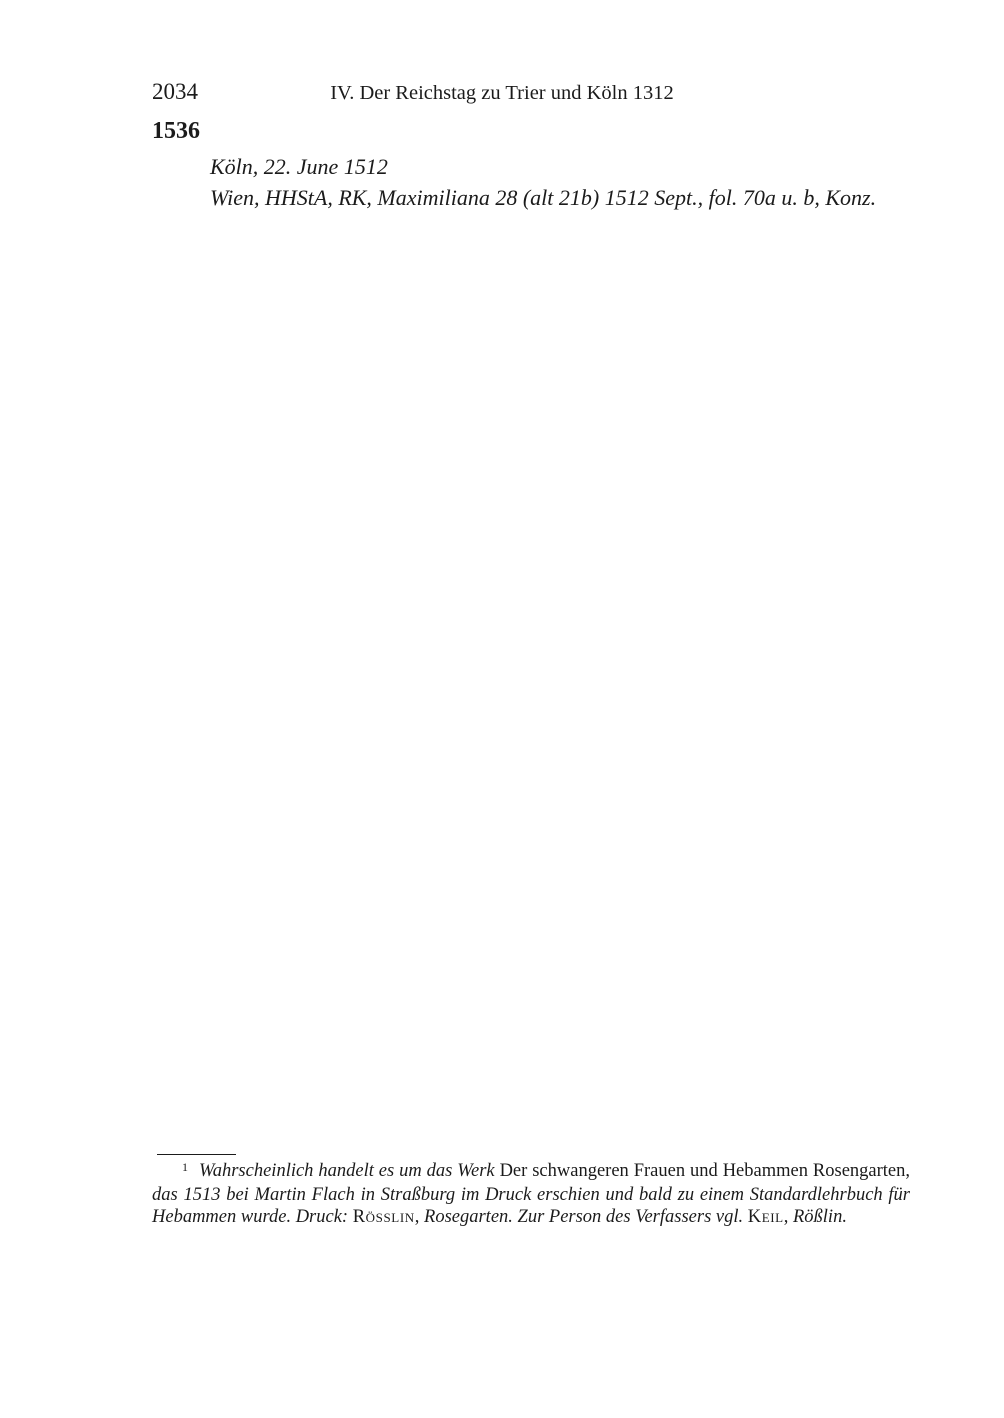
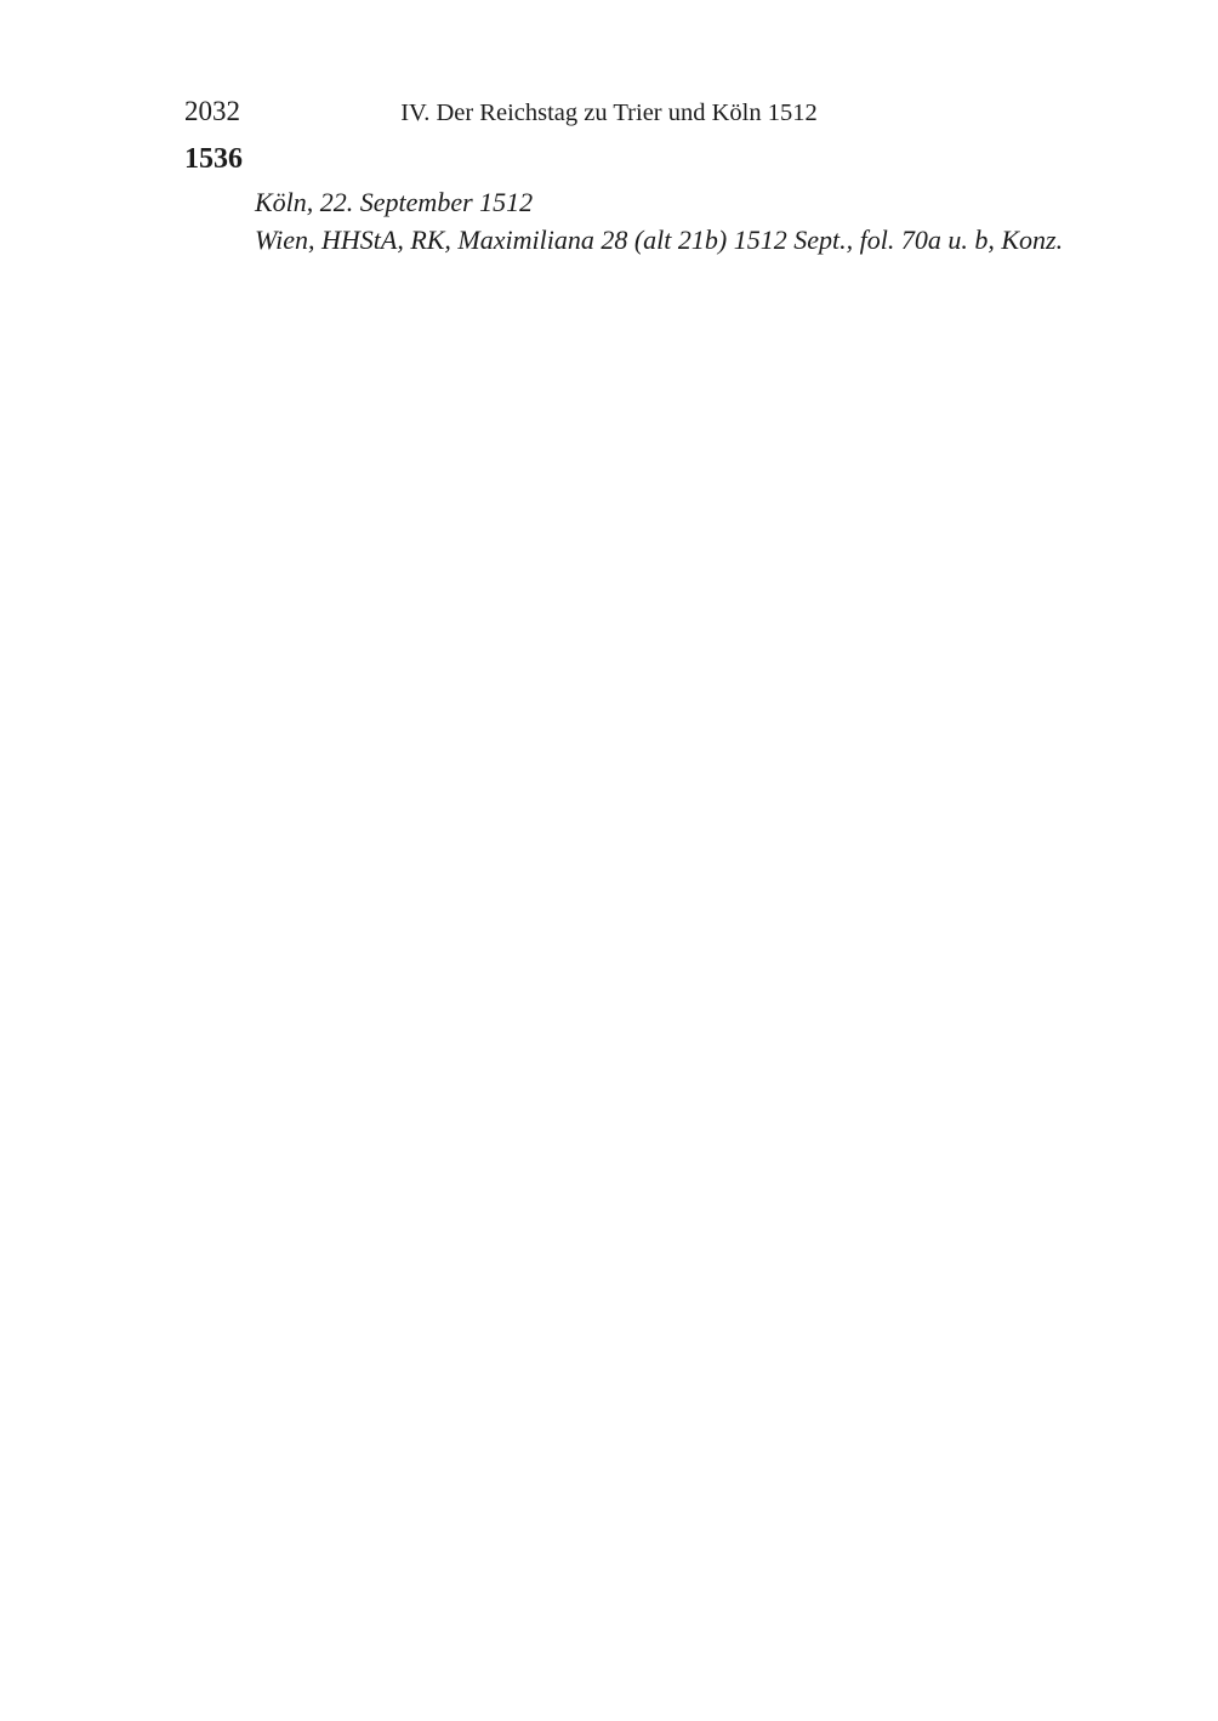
- 2034
+ 2032
- IV. Der Reichstag zu Trier und Köln 1312
+ IV. Der Reichstag zu Trier und Köln 1512
  1536
- Köln, 22. June 1512
+ Köln, 22. September 1512
  Wien, HHStA, RK, Maximiliana 28 (alt 21b) 1512 Sept., fol. 70a u. b, Konz.
- 1 Wahrscheinlich handelt es um das Werk Der schwangeren Frauen und Hebammen Rosengarten, das 1513 bei Martin Flach in Straßburg im Druck erschien und bald zu einem Standardlehrbuch für Hebammen wurde. Druck: Rösslin, Rosegarten. Zur Person des Verfassers vgl. Keil, Rößlin.
